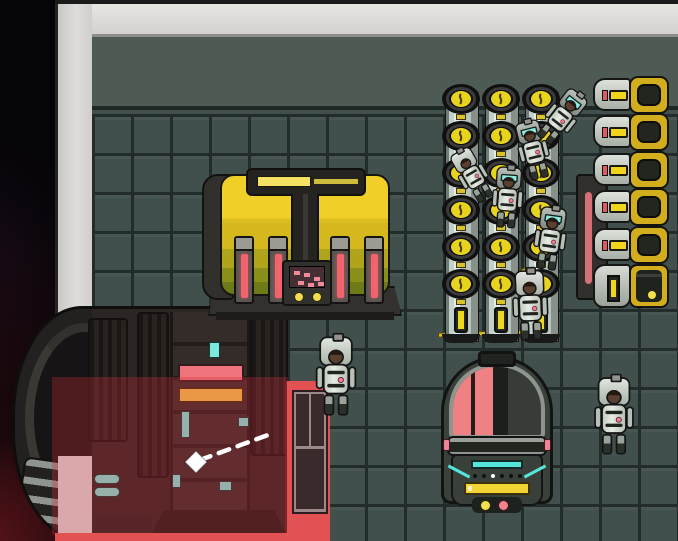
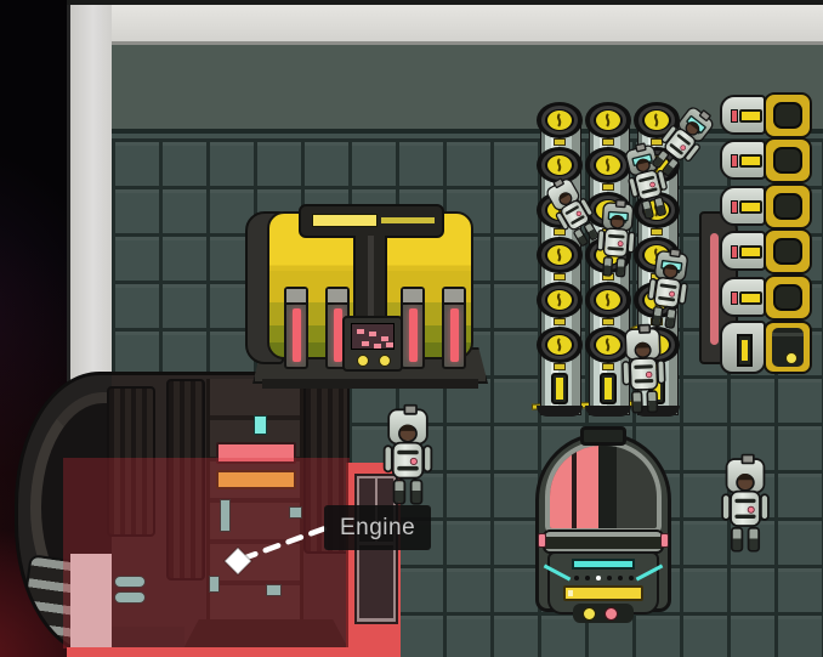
+ Engine
